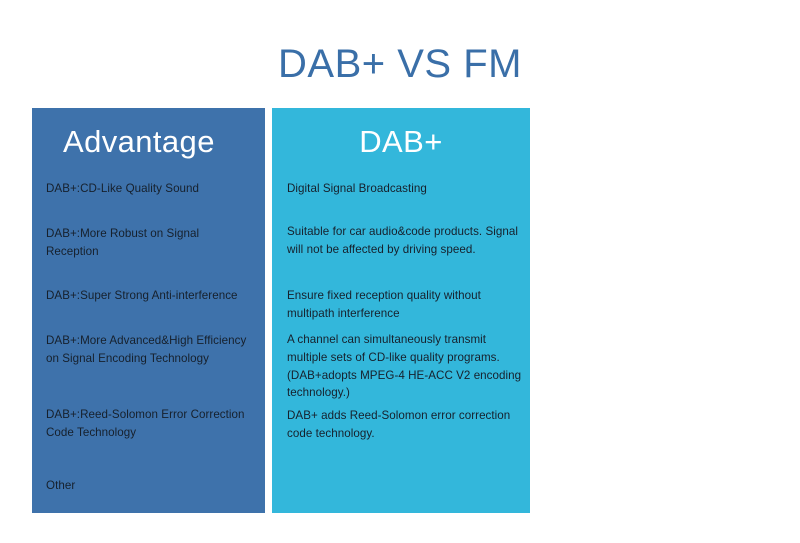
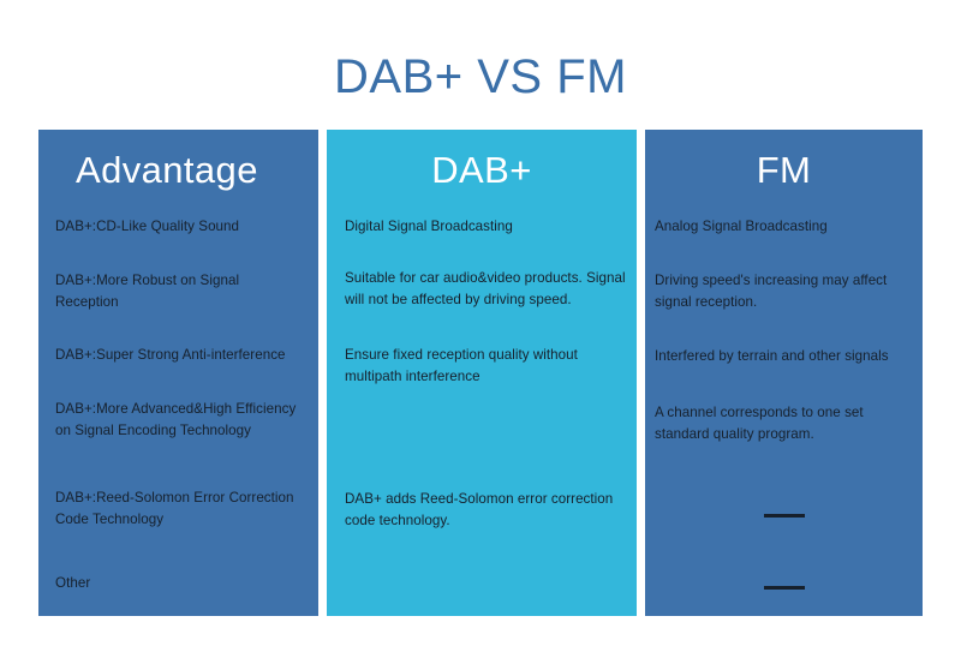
  DAB+ VS FM
  Advantage
  DAB+:CD-Like Quality Sound
  DAB+:More Robust on Signal Reception
  DAB+:Super Strong Anti-interference
  DAB+:More Advanced&High Efficiency on Signal Encoding Technology
  DAB+:Reed-Solomon Error Correction Code Technology
  Other
  DAB+
  Digital Signal Broadcasting
- Suitable for car audio&code products. Signal will not be affected by driving speed.
+ Suitable for car audio&video products. Signal will not be affected by driving speed.
  Ensure fixed reception quality without multipath interference
- A channel can simultaneously transmit multiple sets of CD-like quality programs. (DAB+adopts MPEG-4 HE-ACC V2 encoding technology.)
  DAB+ adds Reed-Solomon error correction code technology.
+ FM
+ Analog Signal Broadcasting
+ Driving speed's increasing may affect signal reception.
+ Interfered by terrain and other signals
+ A channel corresponds to one set standard quality program.
